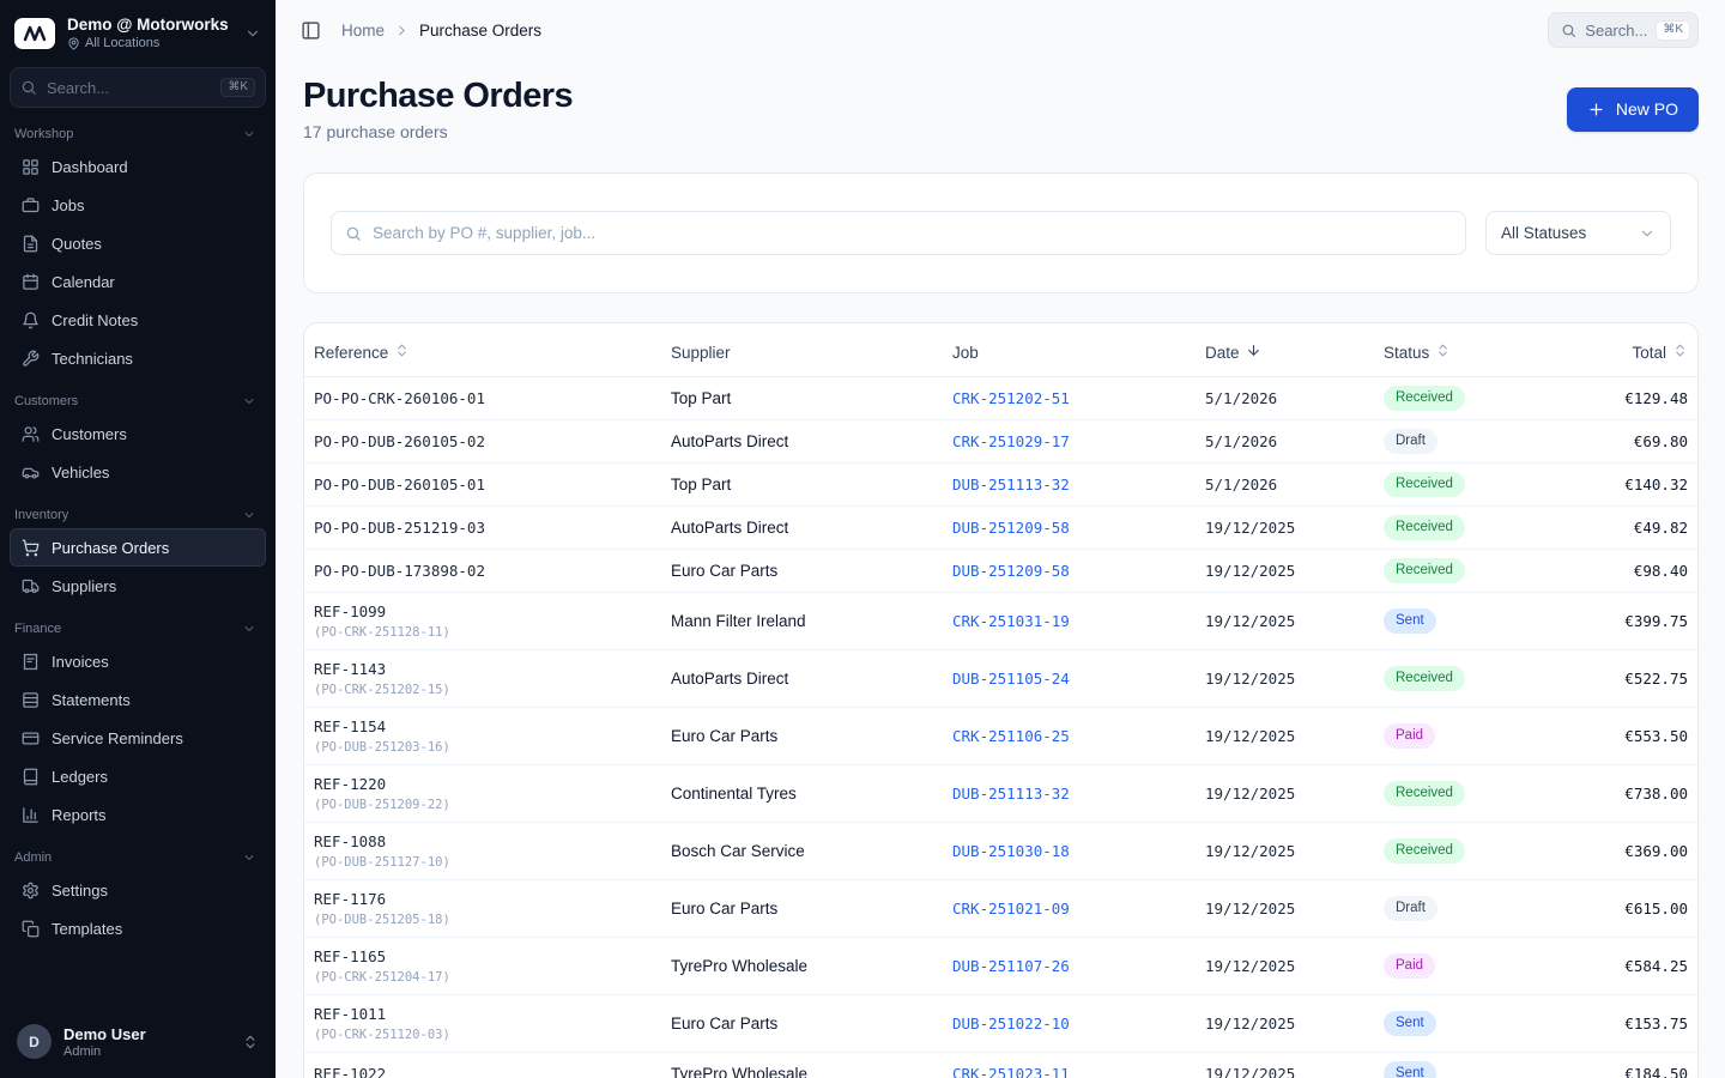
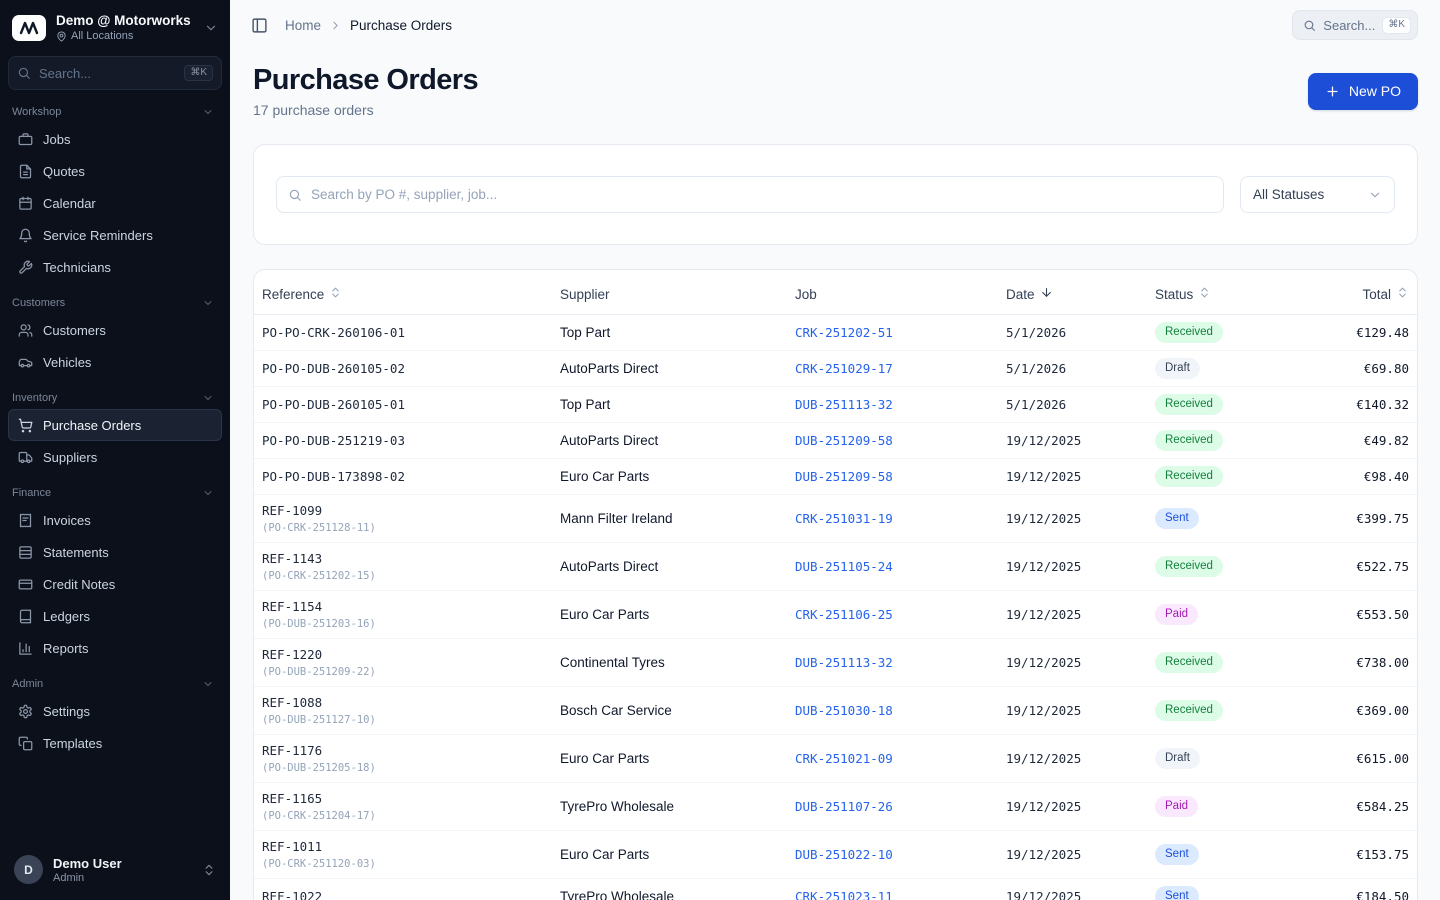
  Demo @ Motorworks
  All Locations
  Search...
  ⌘K
  Workshop
- Dashboard
  Jobs
  Quotes
  Calendar
- Credit Notes
+ Service Reminders
  Technicians
  Customers
  Customers
  Vehicles
  Inventory
  Purchase Orders
  Suppliers
  Finance
  Invoices
  Statements
- Service Reminders
+ Credit Notes
  Ledgers
  Reports
  Admin
  Settings
  Templates
  D
  Demo User
  Admin
  Home
  Purchase Orders
  Search...
  ⌘K
  Purchase Orders
  17 purchase orders
  New PO
  Search by PO #, supplier, job...
  All Statuses
  Reference	Supplier	Job	Date	Status	Total
  PO-PO-CRK-260106-01	Top Part	CRK-251202-51	5/1/2026	Received	€129.48
  PO-PO-DUB-260105-02	AutoParts Direct	CRK-251029-17	5/1/2026	Draft	€69.80
  PO-PO-DUB-260105-01	Top Part	DUB-251113-32	5/1/2026	Received	€140.32
  PO-PO-DUB-251219-03	AutoParts Direct	DUB-251209-58	19/12/2025	Received	€49.82
  PO-PO-DUB-173898-02	Euro Car Parts	DUB-251209-58	19/12/2025	Received	€98.40
  REF-1099(PO-CRK-251128-11)	Mann Filter Ireland	CRK-251031-19	19/12/2025	Sent	€399.75
  REF-1143(PO-CRK-251202-15)	AutoParts Direct	DUB-251105-24	19/12/2025	Received	€522.75
  REF-1154(PO-DUB-251203-16)	Euro Car Parts	CRK-251106-25	19/12/2025	Paid	€553.50
  REF-1220(PO-DUB-251209-22)	Continental Tyres	DUB-251113-32	19/12/2025	Received	€738.00
  REF-1088(PO-DUB-251127-10)	Bosch Car Service	DUB-251030-18	19/12/2025	Received	€369.00
  REF-1176(PO-DUB-251205-18)	Euro Car Parts	CRK-251021-09	19/12/2025	Draft	€615.00
  REF-1165(PO-CRK-251204-17)	TyrePro Wholesale	DUB-251107-26	19/12/2025	Paid	€584.25
  REF-1011(PO-CRK-251120-03)	Euro Car Parts	DUB-251022-10	19/12/2025	Sent	€153.75
  REF-1022	TyrePro Wholesale	CRK-251023-11	19/12/2025	Sent	€184.50
